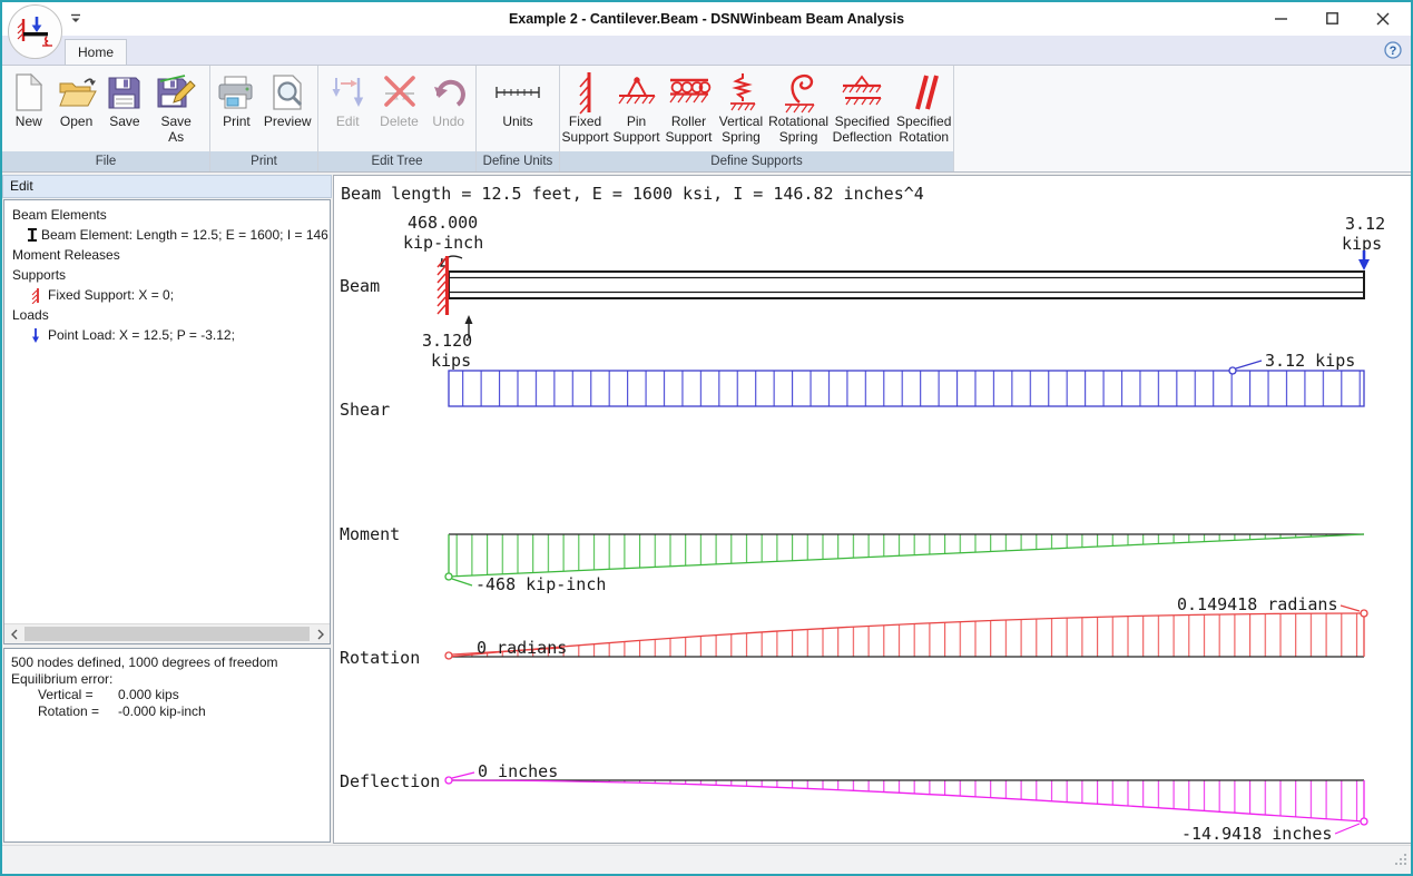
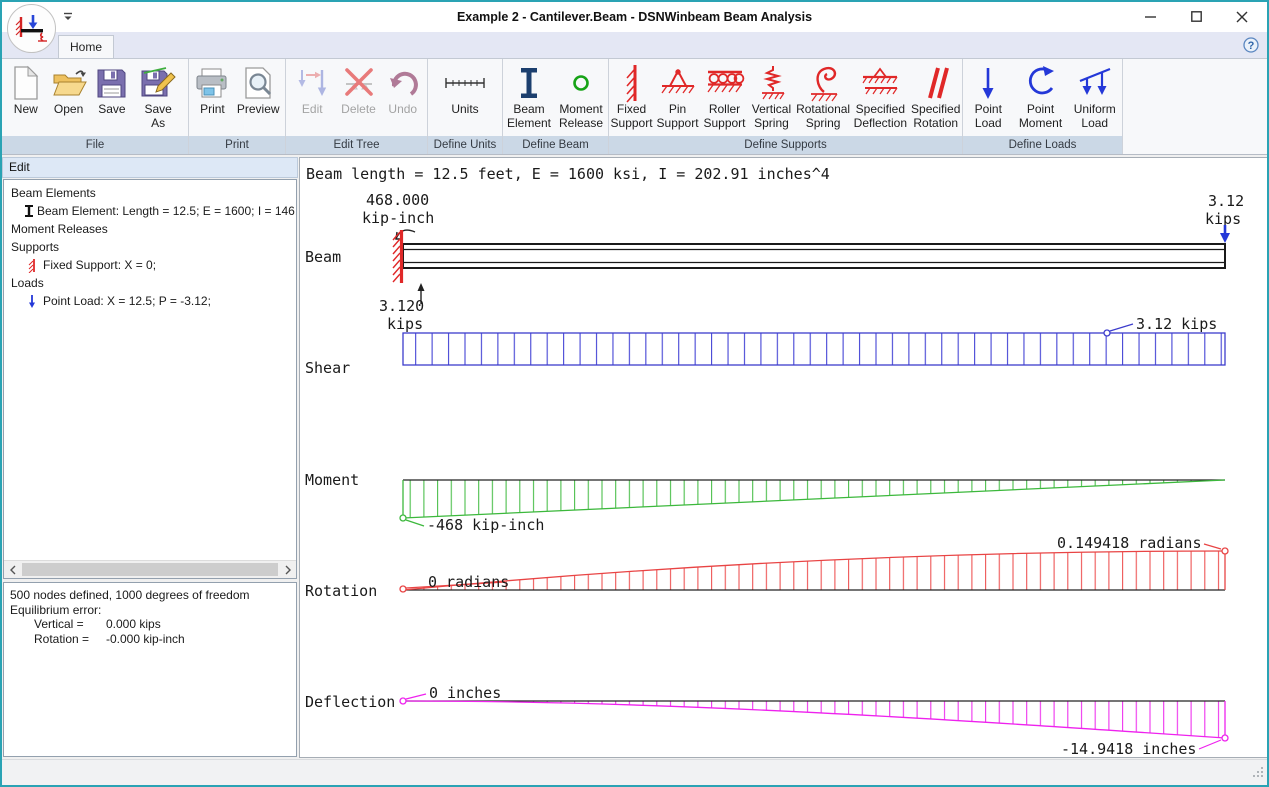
  Example 2 - Cantilever.Beam - DSNWinbeam Beam Analysis
  Home
  ?
  New
  Open
  Save
  Save As
  File
  Print
  Preview
  Print
  Edit
  Delete
  Undo
  Edit Tree
  Units
  Define Units
+ Beam Element
+ Moment Release
+ Define Beam
  Fixed Support
  Pin Support
  Roller Support
  Vertical Spring
  Rotational Spring
  Specified Deflection
  Specified Rotation
  Define Supports
+ Point Load
+ Point Moment
+ Uniform Load
+ Define Loads
  Edit
  Beam Elements
  Beam Element: Length = 12.5; E = 1600; I = 146
  Moment Releases
  Supports
  Fixed Support: X = 0;
  Loads
  Point Load: X = 12.5; P = -3.12;
  500 nodes defined, 1000 degrees of freedom
  Equilibrium error:
  Vertical =
  0.000 kips
  Rotation =
  -0.000 kip-inch
- Beam length = 12.5 feet, E = 1600 ksi, I = 146.82 inches^4
+ Beam length = 12.5 feet, E = 1600 ksi, I = 202.91 inches^4
  468.000
  kip-inch
  Beam
  3.120
  kips
  3.12
  kips
  Shear
  3.12 kips
  Moment
  -468 kip-inch
  Rotation
  0 radians
  0.149418 radians
  Deflection
  0 inches
  -14.9418 inches
